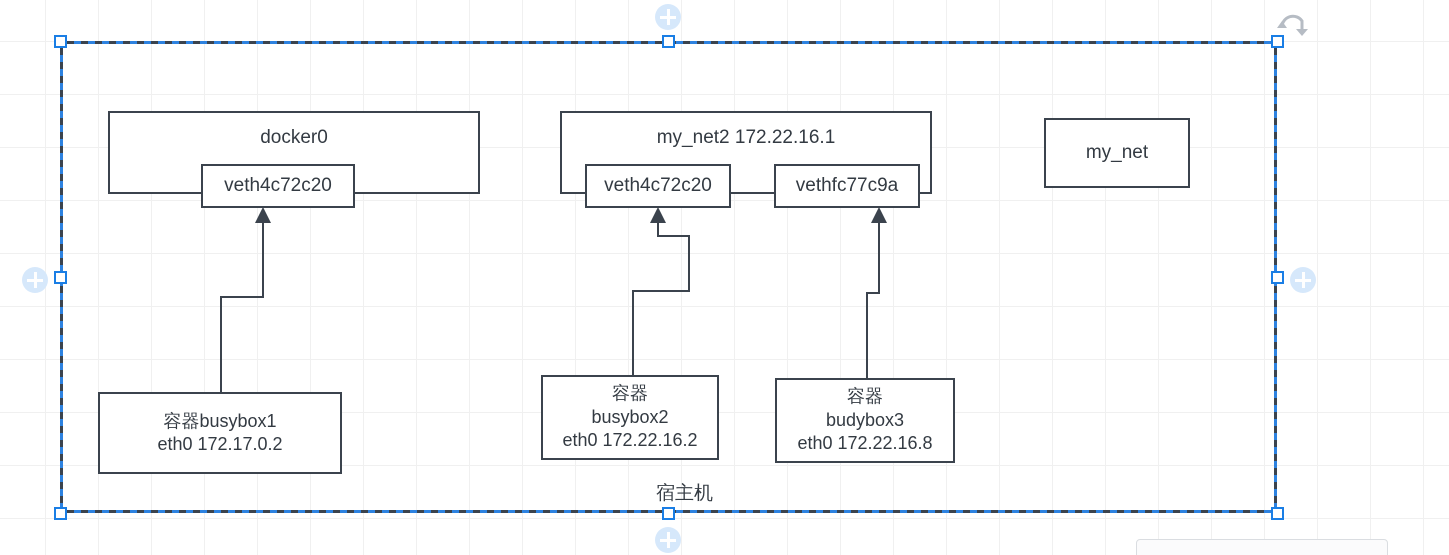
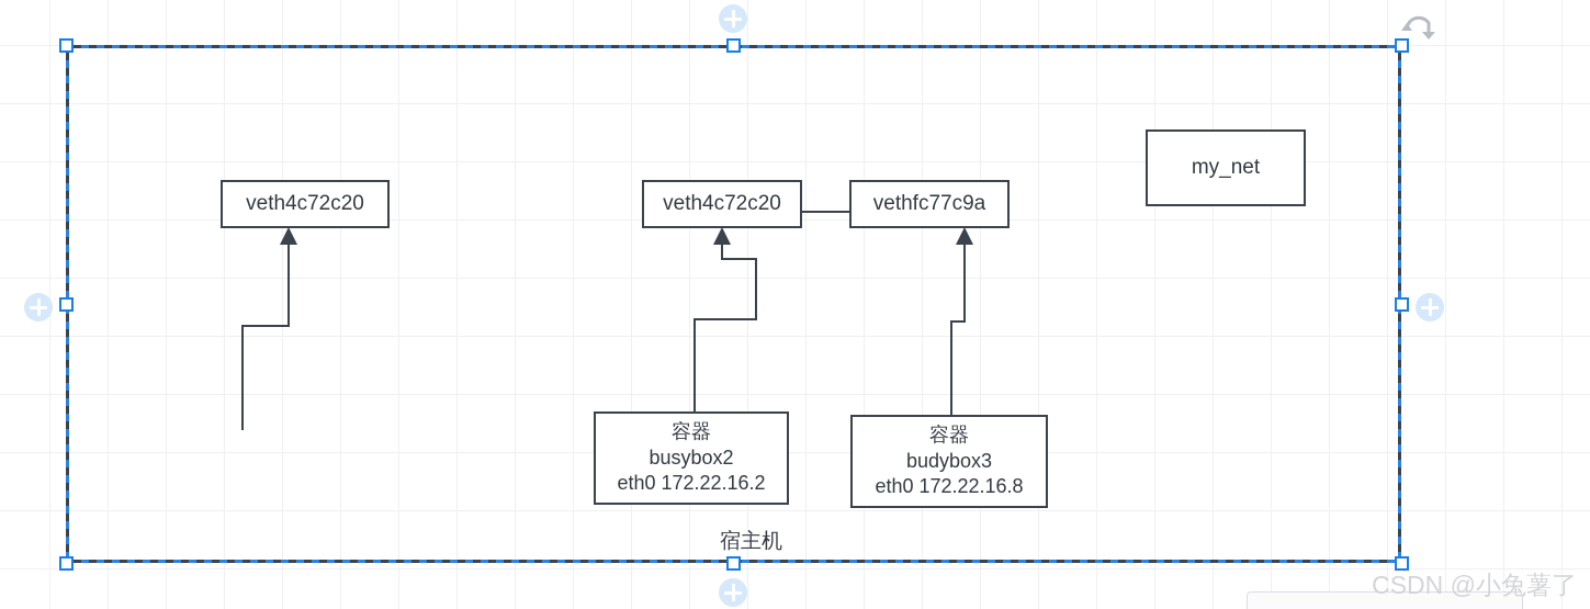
- docker0
- my_net2 172.22.16.1
  my_net
  veth4c72c20
  veth4c72c20
  vethfc77c9a
- 容器busybox1
- eth0 172.17.0.2
  容器
  busybox2
  eth0 172.22.16.2
  容器
  budybox3
  eth0 172.22.16.8
  宿主机
+ CSDN @小兔薯了
